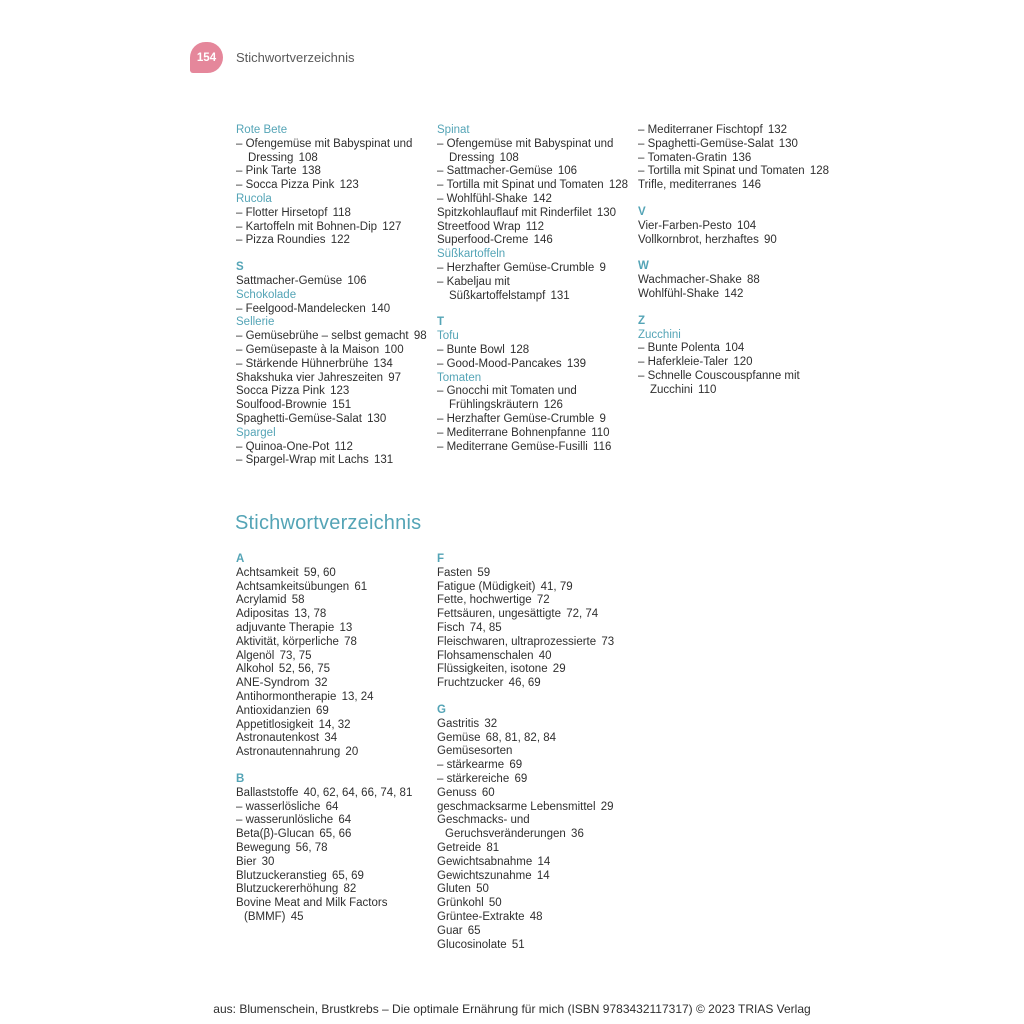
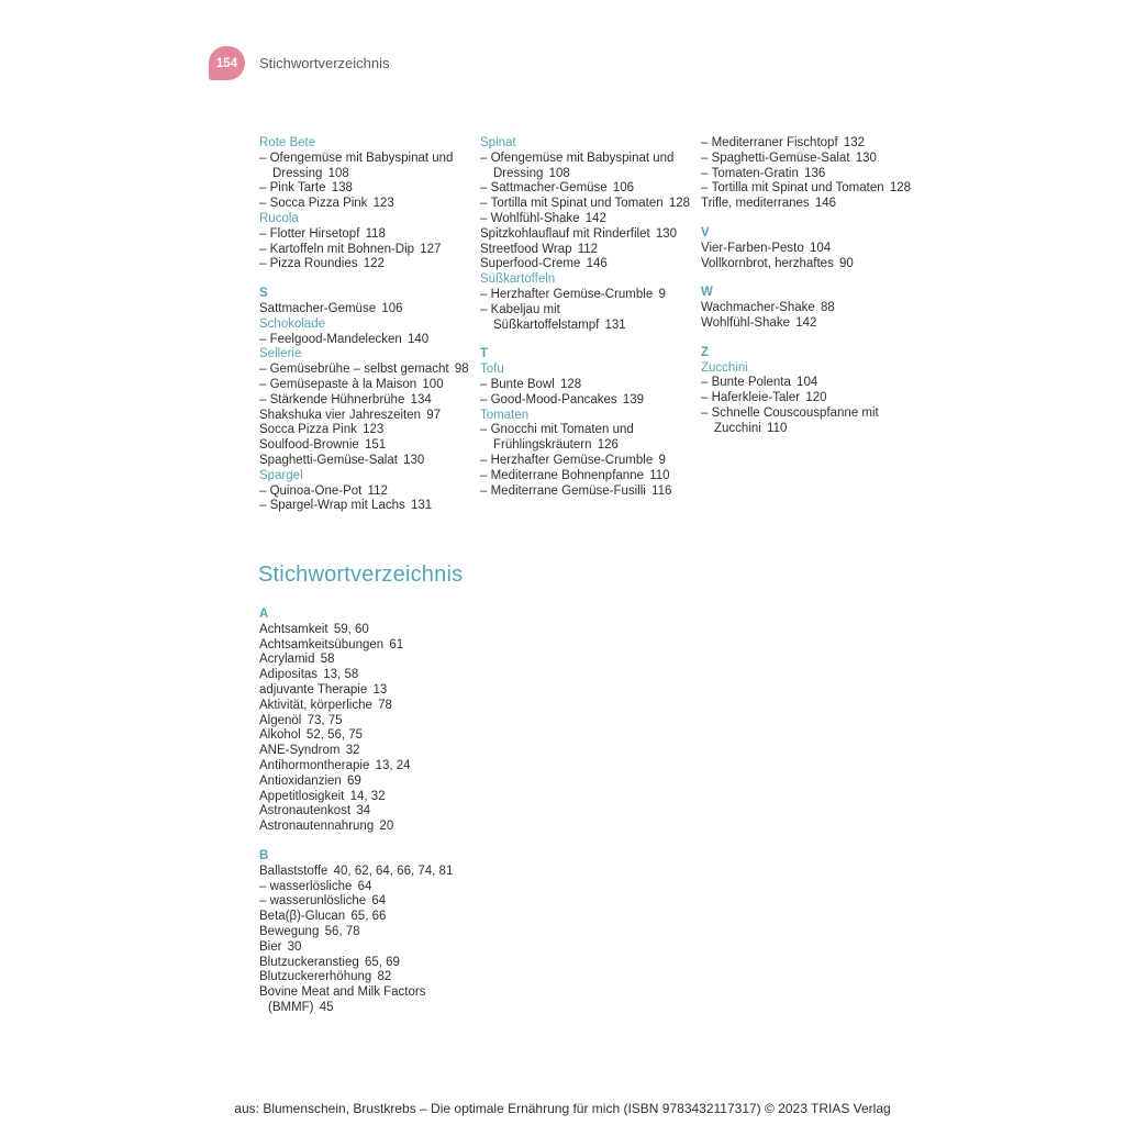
  154
  Stichwortverzeichnis
  Rote Bete
  – Ofengemüse mit Babyspinat und Dressing 108
  – Pink Tarte 138
  – Socca Pizza Pink 123
  Rucola
  – Flotter Hirsetopf 118
  – Kartoffeln mit Bohnen-Dip 127
  – Pizza Roundies 122
  S
  Sattmacher-Gemüse 106
  Schokolade
  – Feelgood-Mandelecken 140
  Sellerie
  – Gemüsebrühe – selbst gemacht 98
  – Gemüsepaste à la Maison 100
  – Stärkende Hühnerbrühe 134
  Shakshuka vier Jahreszeiten 97
  Socca Pizza Pink 123
  Soulfood-Brownie 151
  Spaghetti-Gemüse-Salat 130
  Spargel
  – Quinoa-One-Pot 112
  – Spargel-Wrap mit Lachs 131
  Spinat
  – Ofengemüse mit Babyspinat und Dressing 108
  – Sattmacher-Gemüse 106
  – Tortilla mit Spinat und Tomaten 128
  – Wohlfühl-Shake 142
  Spitzkohlauflauf mit Rinderfilet 130
  Streetfood Wrap 112
  Superfood-Creme 146
  Süßkartoffeln
  – Herzhafter Gemüse-Crumble 9
  – Kabeljau mit Süßkartoffelstampf 131
  T
  Tofu
  – Bunte Bowl 128
  – Good-Mood-Pancakes 139
  Tomaten
  – Gnocchi mit Tomaten und Frühlingskräutern 126
  – Herzhafter Gemüse-Crumble 9
  – Mediterrane Bohnenpfanne 110
  – Mediterrane Gemüse-Fusilli 116
  – Mediterraner Fischtopf 132
  – Spaghetti-Gemüse-Salat 130
  – Tomaten-Gratin 136
  – Tortilla mit Spinat und Tomaten 128
  Trifle, mediterranes 146
  V
  Vier-Farben-Pesto 104
  Vollkornbrot, herzhaftes 90
  W
  Wachmacher-Shake 88
  Wohlfühl-Shake 142
  Z
  Zucchini
  – Bunte Polenta 104
  – Haferkleie-Taler 120
  – Schnelle Couscouspfanne mit Zucchini 110
  Stichwortverzeichnis
  A
  Achtsamkeit 59, 60
  Achtsamkeitsübungen 61
  Acrylamid 58
- Adipositas 13, 78
+ Adipositas 13, 58
  adjuvante Therapie 13
  Aktivität, körperliche 78
  Algenöl 73, 75
  Alkohol 52, 56, 75
  ANE-Syndrom 32
  Antihormontherapie 13, 24
  Antioxidanzien 69
  Appetitlosigkeit 14, 32
  Astronautenkost 34
  Astronautennahrung 20
  B
  Ballaststoffe 40, 62, 64, 66, 74, 81
  – wasserlösliche 64
  – wasserunlösliche 64
  Beta(β)-Glucan 65, 66
  Bewegung 56, 78
  Bier 30
  Blutzuckeranstieg 65, 69
  Blutzuckererhöhung 82
  Bovine Meat and Milk Factors (BMMF) 45
- F
- Fasten 59
- Fatigue (Müdigkeit) 41, 79
- Fette, hochwertige 72
- Fettsäuren, ungesättigte 72, 74
- Fisch 74, 85
- Fleischwaren, ultraprozessierte 73
- Flohsamenschalen 40
- Flüssigkeiten, isotone 29
- Fruchtzucker 46, 69
- G
- Gastritis 32
- Gemüse 68, 81, 82, 84
- Gemüsesorten
- – stärkearme 69
- – stärkereiche 69
- Genuss 60
- geschmacksarme Lebensmittel 29
- Geschmacks- und Geruchsveränderungen 36
- Getreide 81
- Gewichtsabnahme 14
- Gewichtszunahme 14
- Gluten 50
- Grünkohl 50
- Grüntee-Extrakte 48
- Guar 65
- Glucosinolate 51
  aus: Blumenschein, Brustkrebs – Die optimale Ernährung für mich (ISBN 9783432117317) © 2023 TRIAS Verlag
